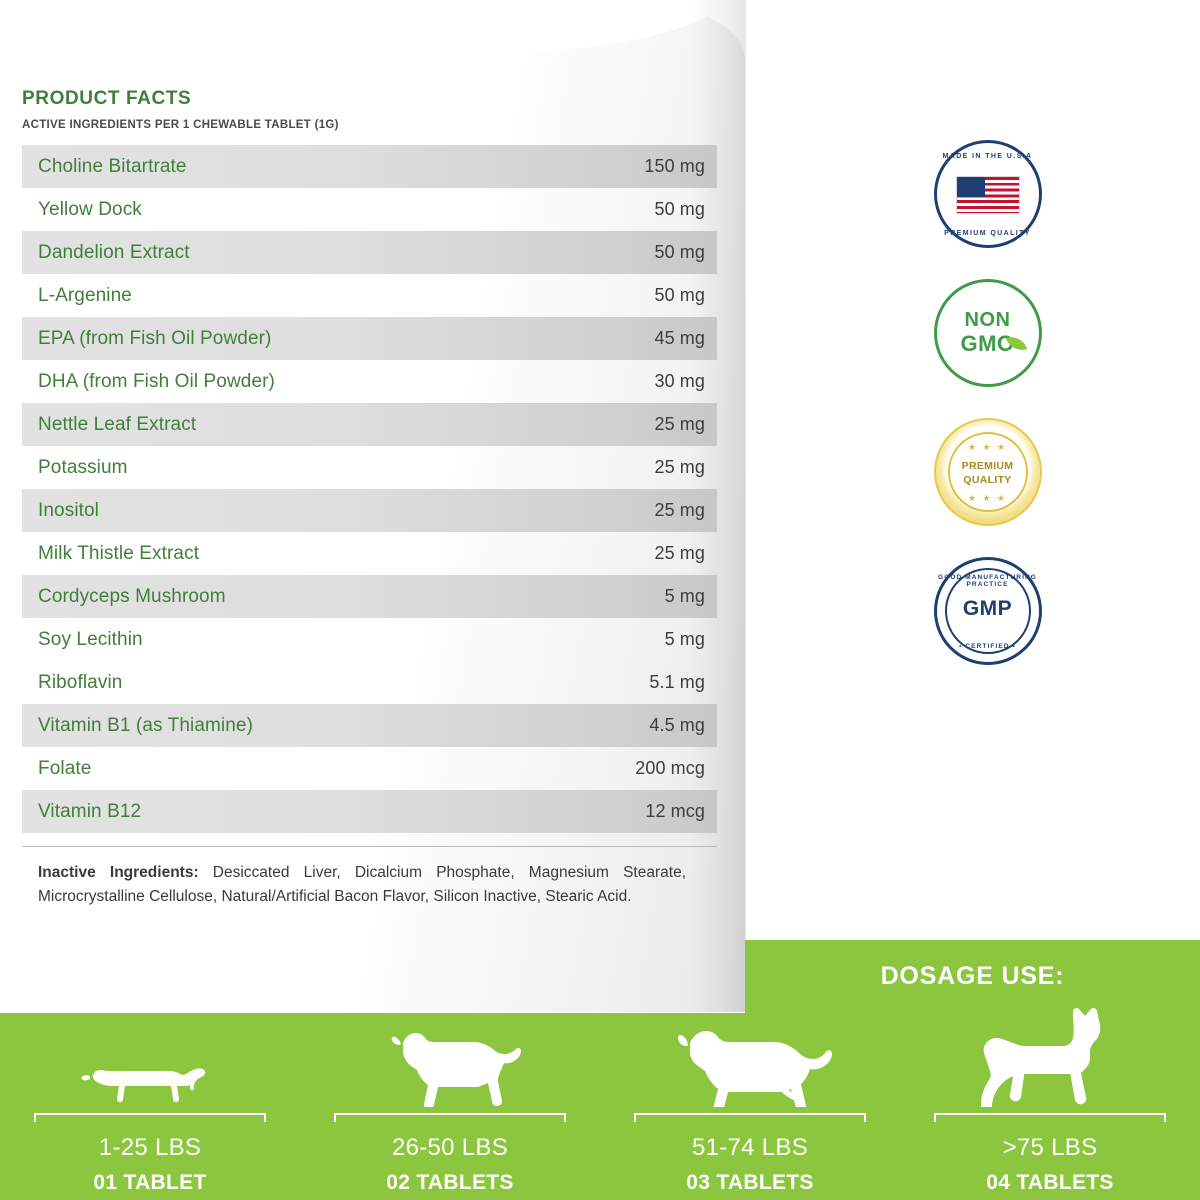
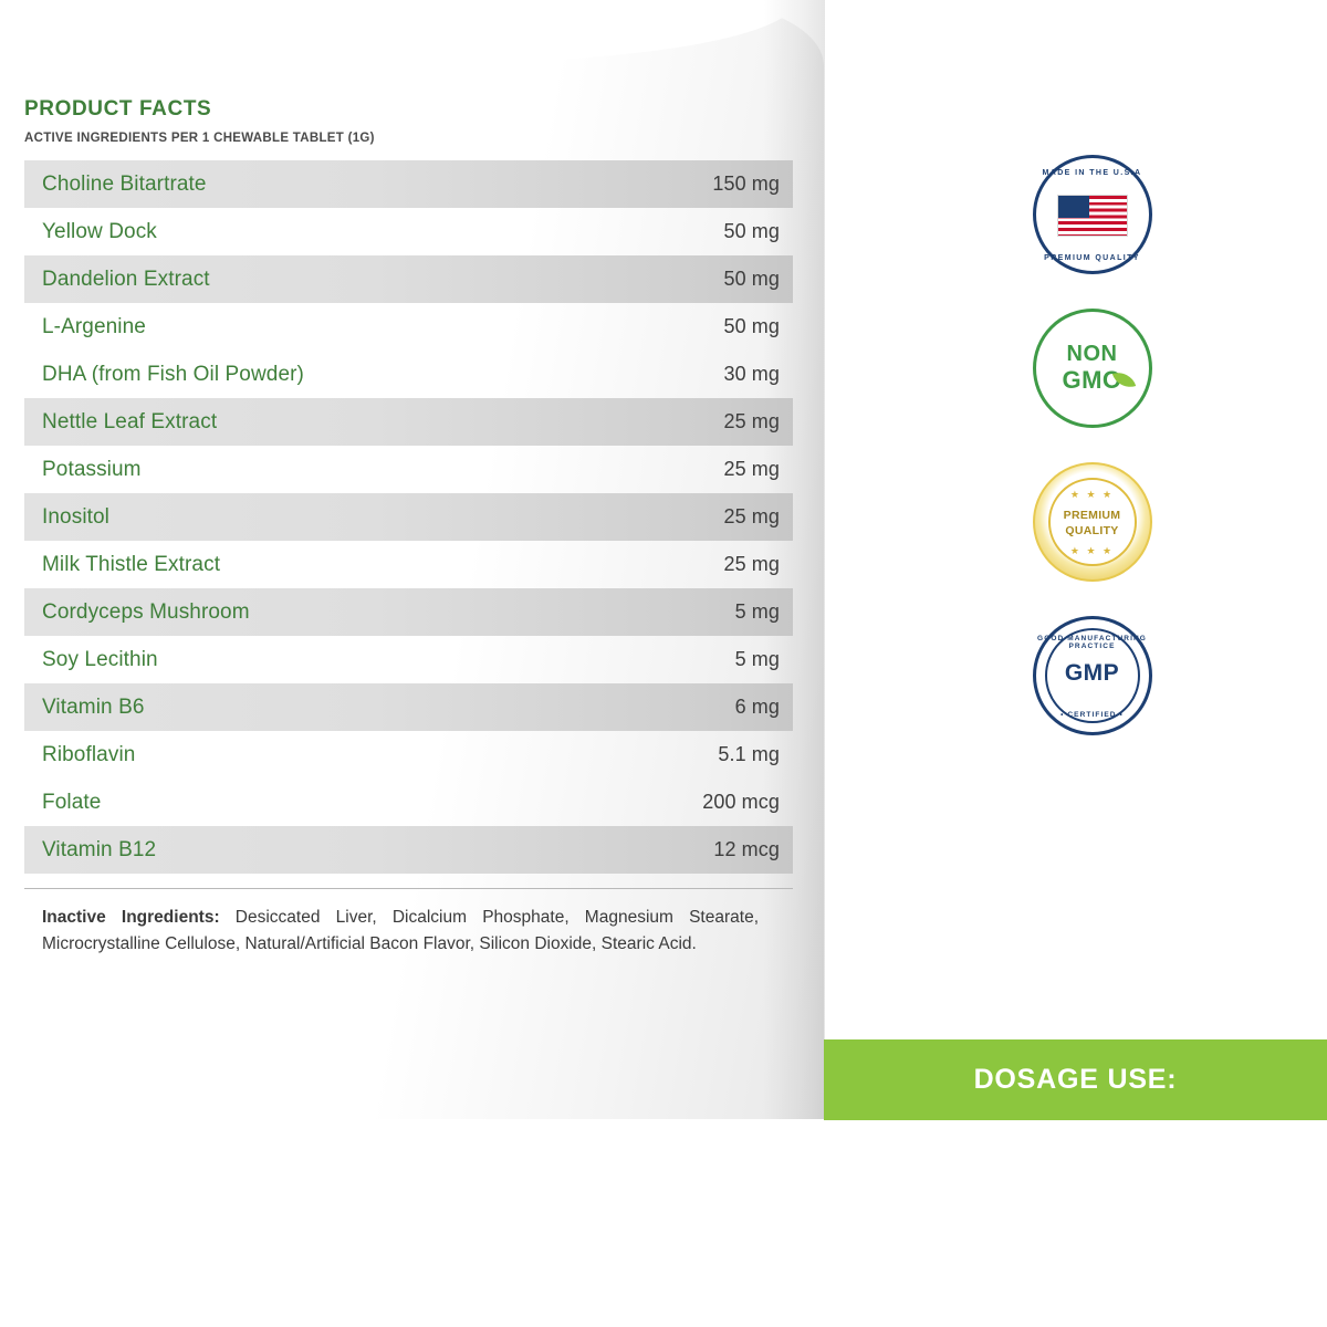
  PRODUCT FACTS
  ACTIVE INGREDIENTS PER 1 CHEWABLE TABLET (1G)
  Choline Bitartrate
  150 mg
  Yellow Dock
  50 mg
  Dandelion Extract
  50 mg
  L-Argenine
  50 mg
- EPA (from Fish Oil Powder)
- 45 mg
  DHA (from Fish Oil Powder)
  30 mg
  Nettle Leaf Extract
  25 mg
  Potassium
  25 mg
  Inositol
  25 mg
  Milk Thistle Extract
  25 mg
  Cordyceps Mushroom
  5 mg
  Soy Lecithin
  5 mg
+ Vitamin B6
+ 6 mg
  Riboflavin
  5.1 mg
- Vitamin B1 (as Thiamine)
- 4.5 mg
  Folate
  200 mcg
  Vitamin B12
  12 mcg
- Inactive Ingredients: Desiccated Liver, Dicalcium Phosphate, Magnesium Stearate, Microcrystalline Cellulose, Natural/Artificial Bacon Flavor, Silicon Inactive, Stearic Acid.
+ Inactive Ingredients: Desiccated Liver, Dicalcium Phosphate, Magnesium Stearate, Microcrystalline Cellulose, Natural/Artificial Bacon Flavor, Silicon Dioxide, Stearic Acid.
  NON
  GMO
  ★ ★ ★
  PREMIUM
  QUALITY
  ★ ★ ★
  GMP
  DOSAGE USE:
- 1-25 LBS
- 01 TABLET
- 26-50 LBS
- 02 TABLETS
- 51-74 LBS
- 03 TABLETS
- >75 LBS
- 04 TABLETS
